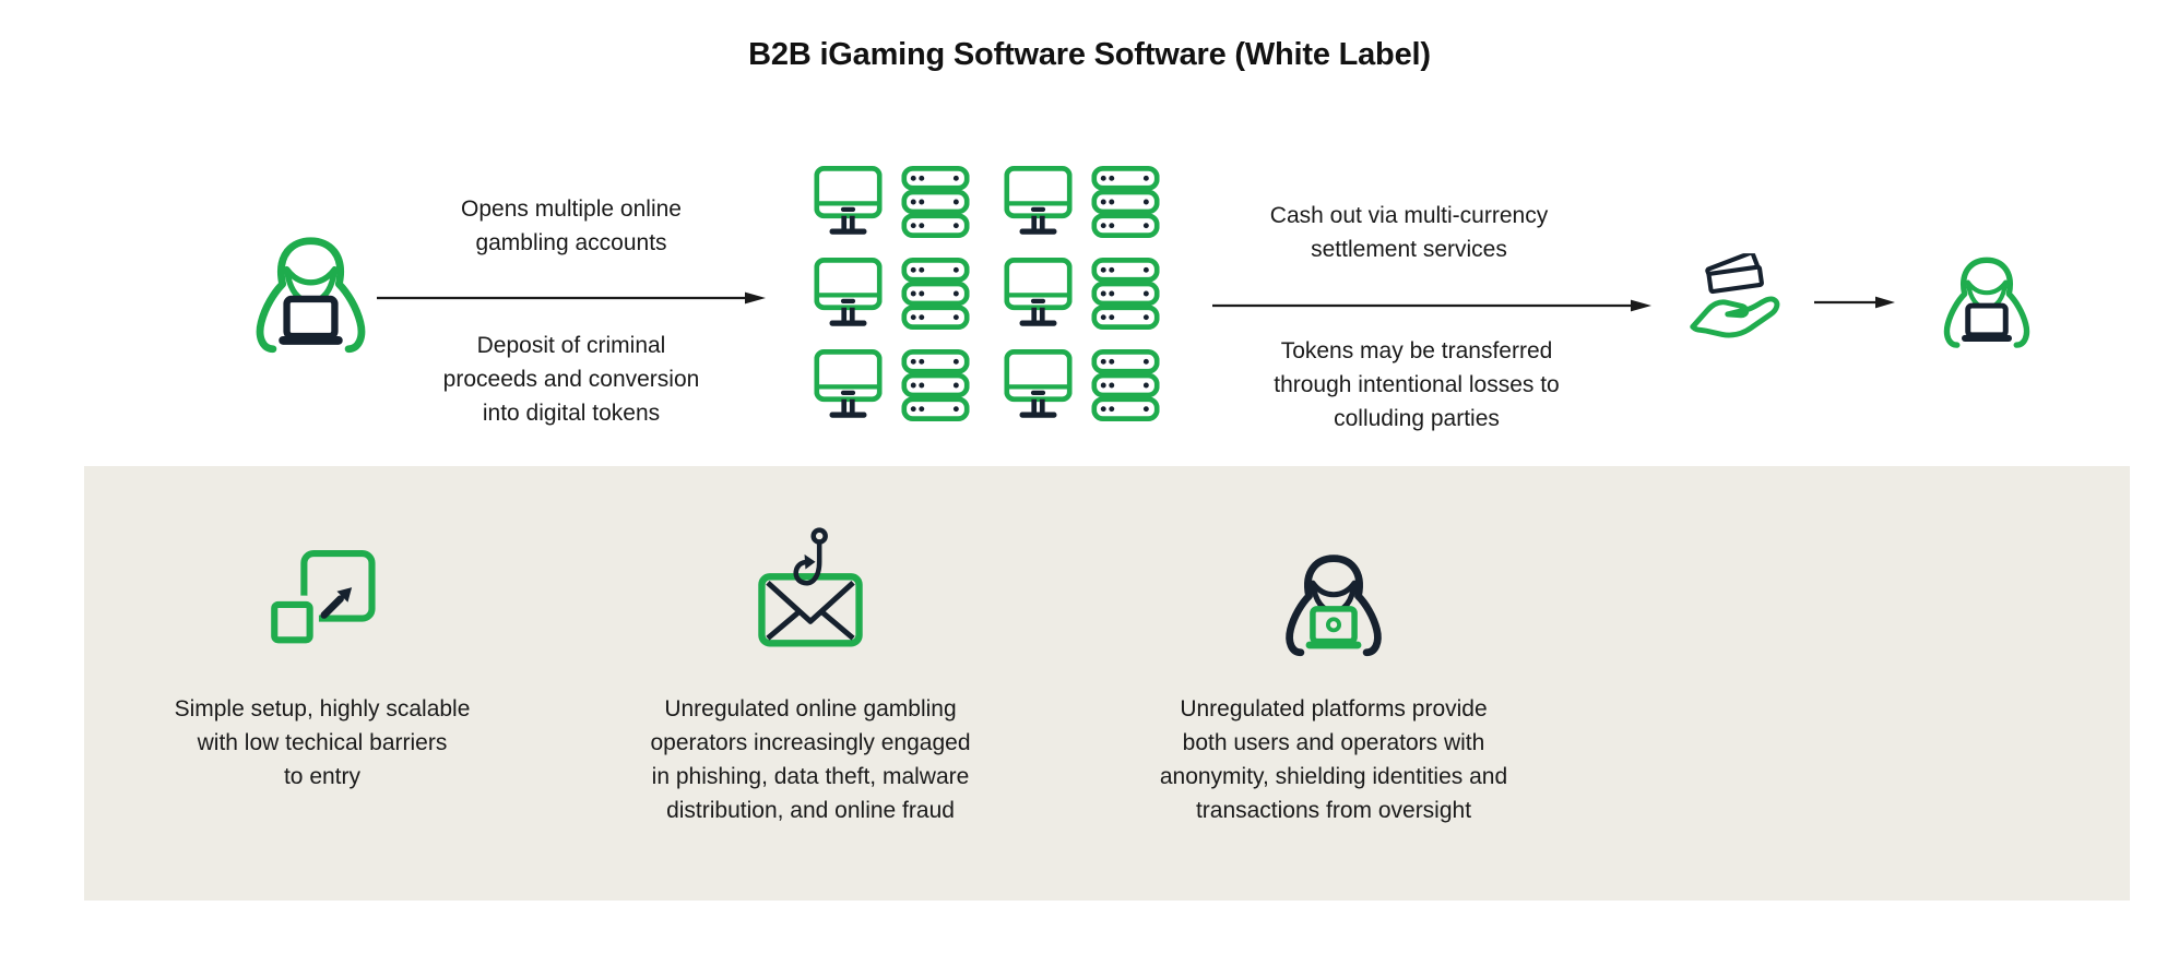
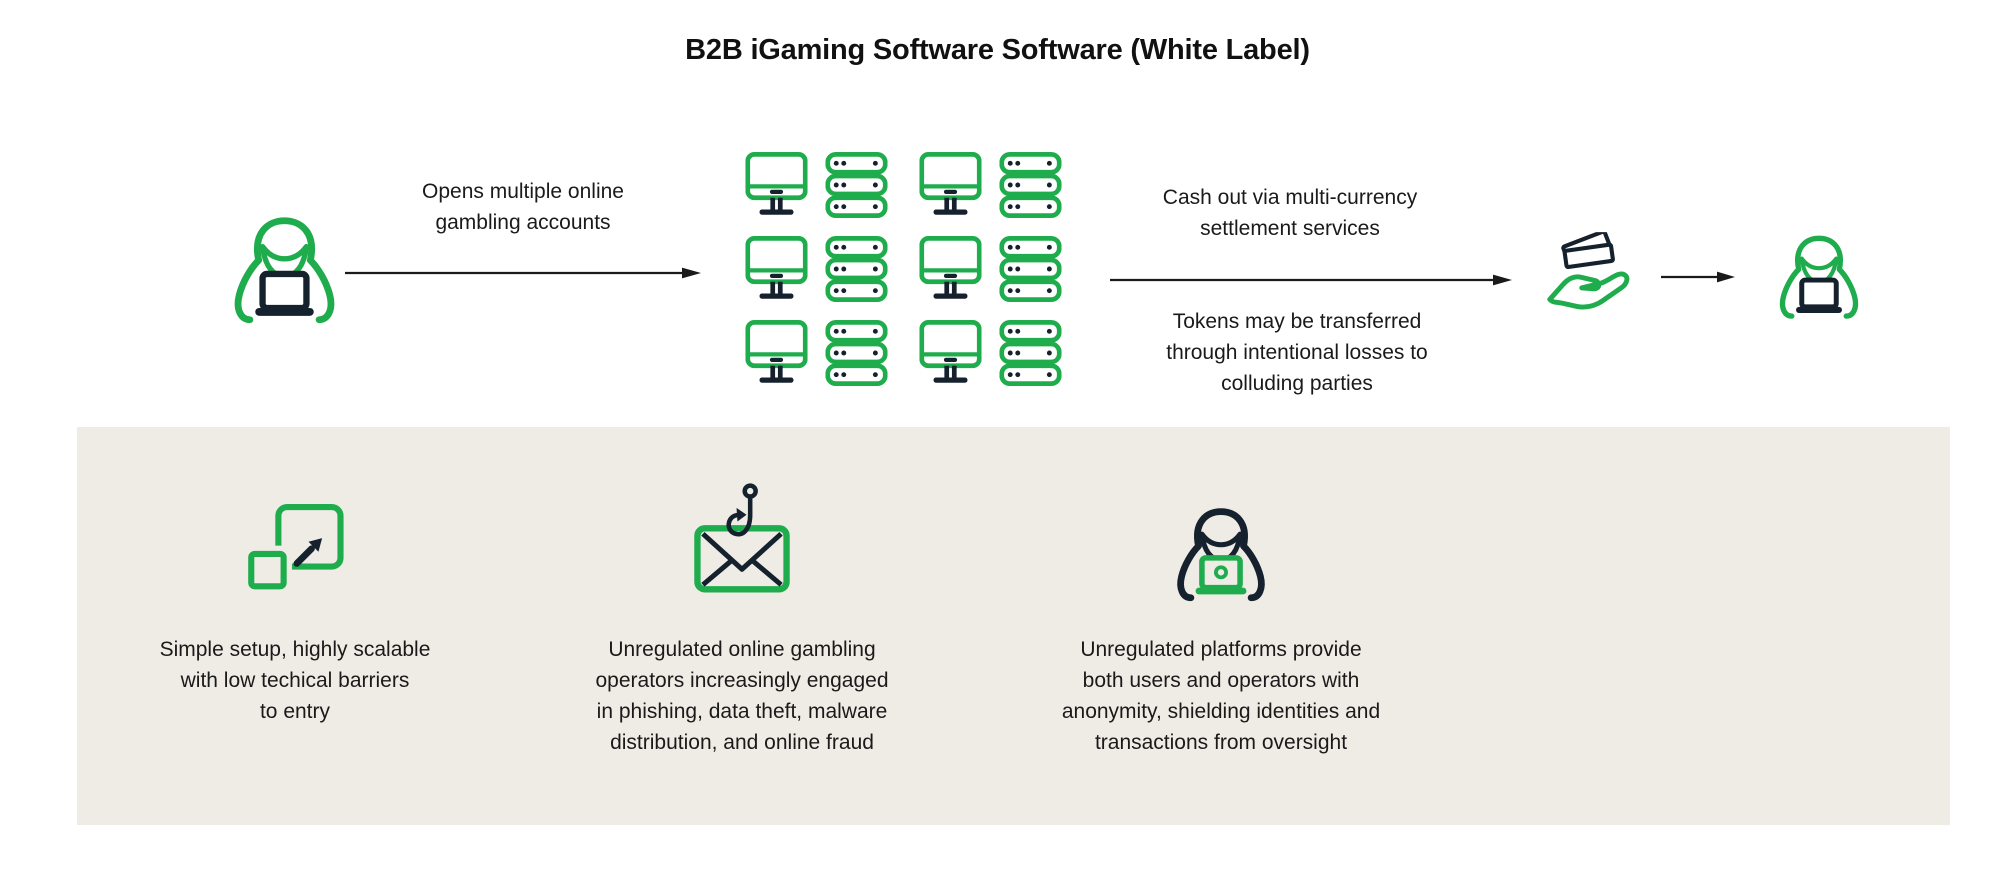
  B2B iGaming Software Software (White Label)
  Opens multiple online
  gambling accounts
- Deposit of criminal
- proceeds and conversion
- into digital tokens
  Cash out via multi-currency
  settlement services
  Tokens may be transferred
  through intentional losses to
  colluding parties
  Simple setup, highly scalable
  with low techical barriers
  to entry
  Unregulated online gambling
  operators increasingly engaged
  in phishing, data theft, malware
  distribution, and online fraud
  Unregulated platforms provide
  both users and operators with
  anonymity, shielding identities and
  transactions from oversight
